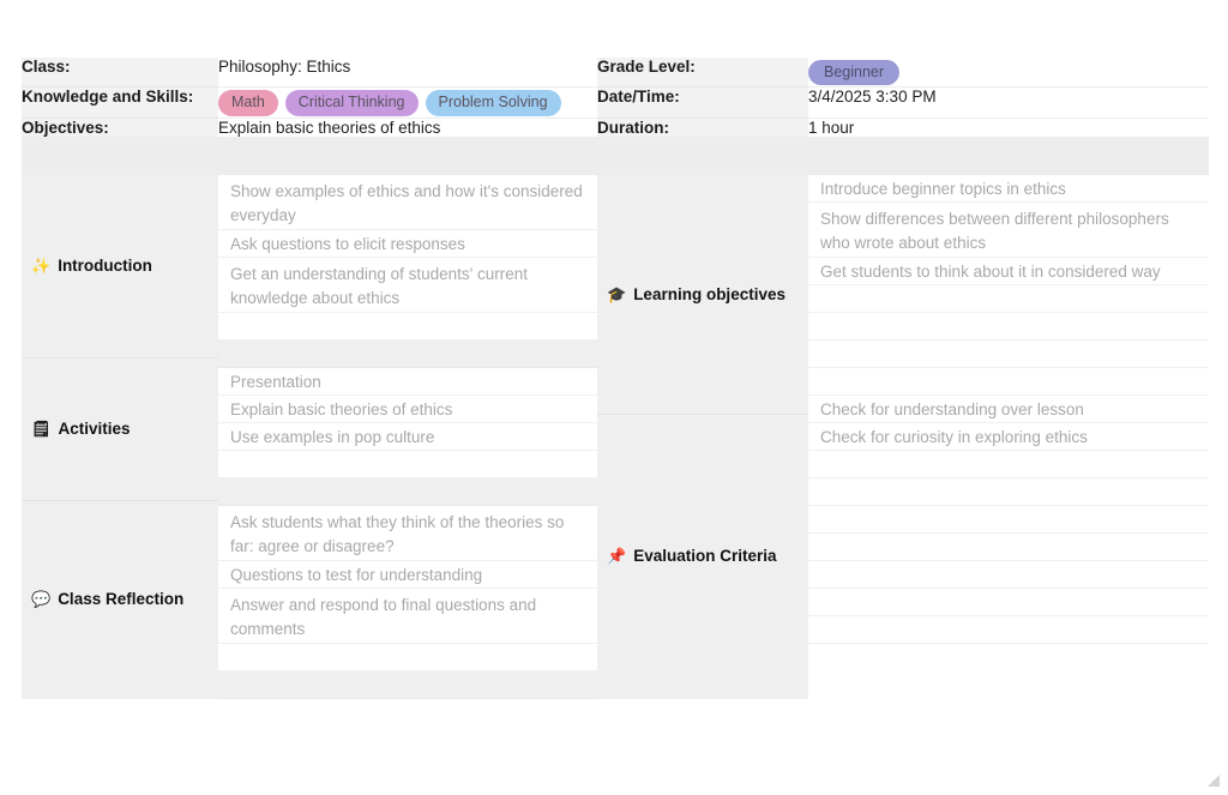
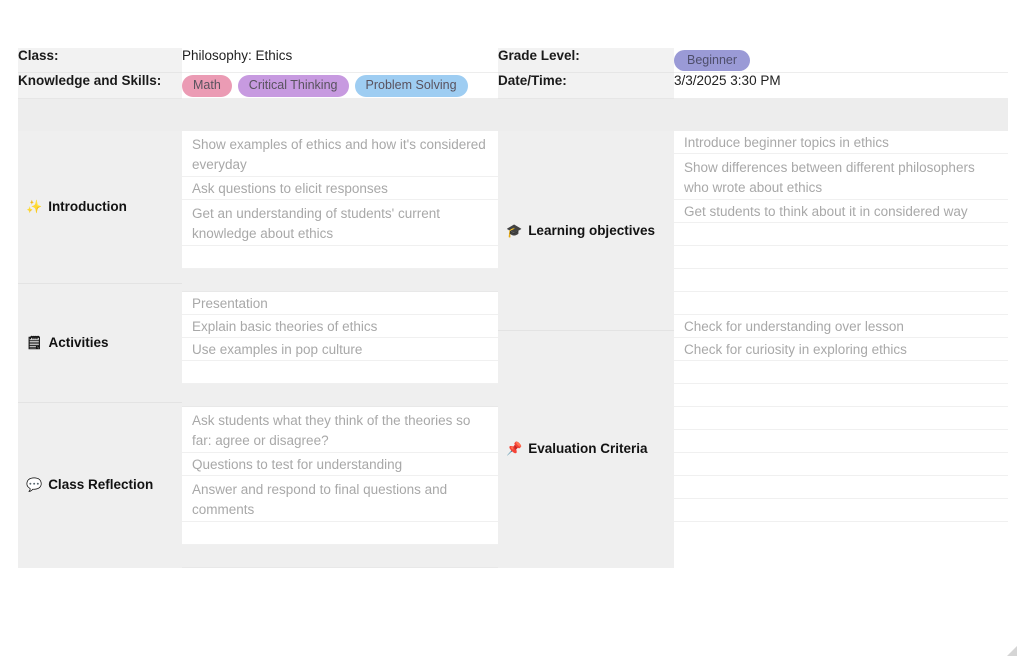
  Class:	Philosophy: Ethics	Grade Level:	Beginner
- Knowledge and Skills:	Math Critical Thinking Problem Solving	Date/Time:	3/4/2025 3:30 PM
+ Knowledge and Skills:	Math Critical Thinking Problem Solving	Date/Time:	3/3/2025 3:30 PM
- Objectives:	Explain basic theories of ethics	Duration:	1 hour
  ✨ Introduction 🗒 Activities 💬 Class Reflection	Show examples of ethics and how it's considered everyday Ask questions to elicit responses Get an understanding of students' current knowledge about ethics Presentation Explain basic theories of ethics Use examples in pop culture Ask students what they think of the theories so far: agree or disagree? Questions to test for understanding Answer and respond to final questions and comments	🎓 Learning objectives 📌 Evaluation Criteria	Introduce beginner topics in ethics Show differences between different philosophers who wrote about ethics Get students to think about it in considered way Check for understanding over lesson Check for curiosity in exploring ethics
